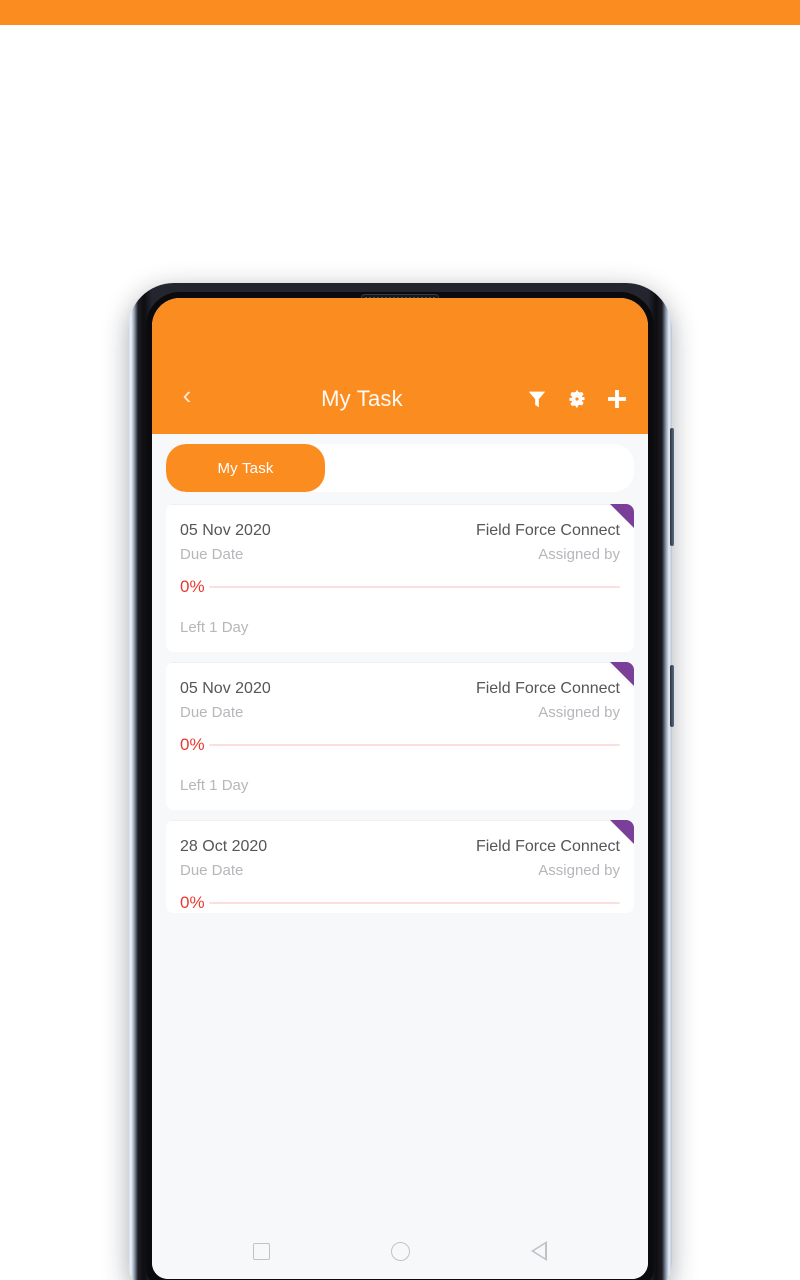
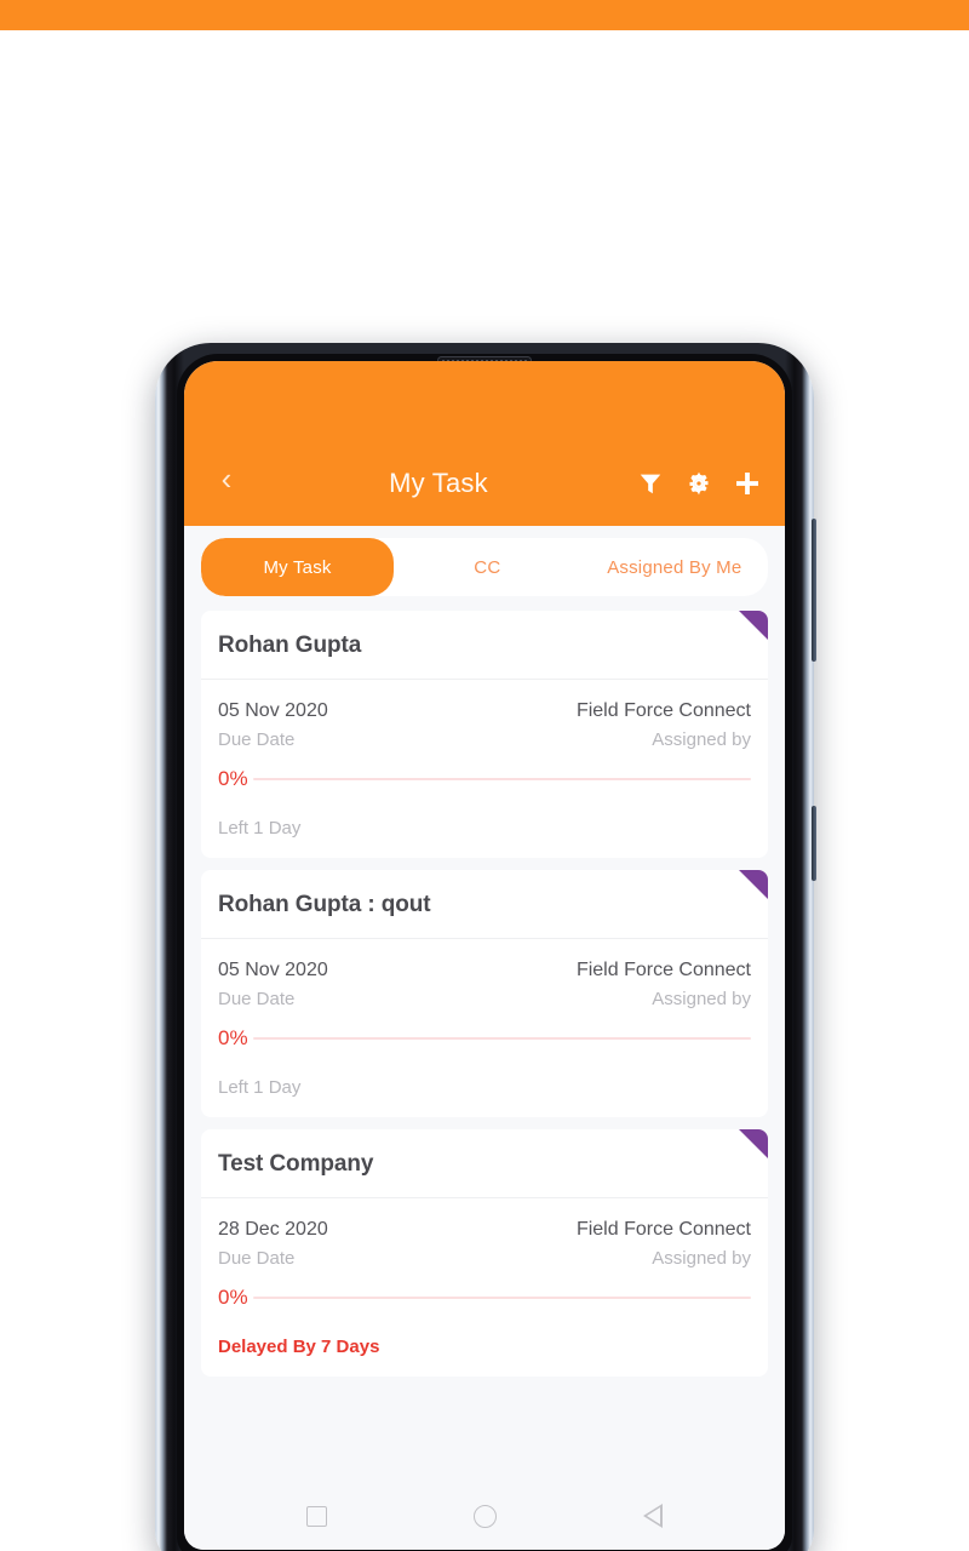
  ‹
  My Task
  My Task
+ CC
+ Assigned By Me
+ Rohan Gupta
  05 Nov 2020
  Due Date
  Field Force Connect
  Assigned by
  0%
  Left 1 Day
+ Rohan Gupta : qout
  05 Nov 2020
  Due Date
  Field Force Connect
  Assigned by
  0%
  Left 1 Day
+ Test Company
- 28 Oct 2020
+ 28 Dec 2020
  Due Date
  Field Force Connect
  Assigned by
  0%
+ Delayed By 7 Days
